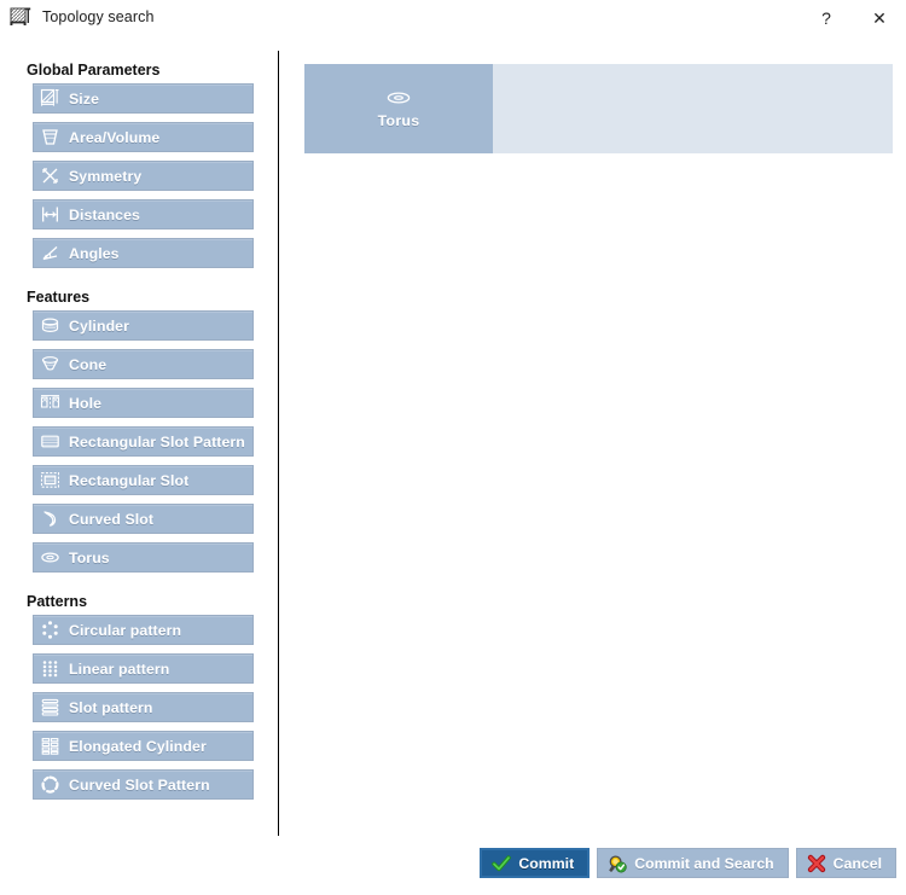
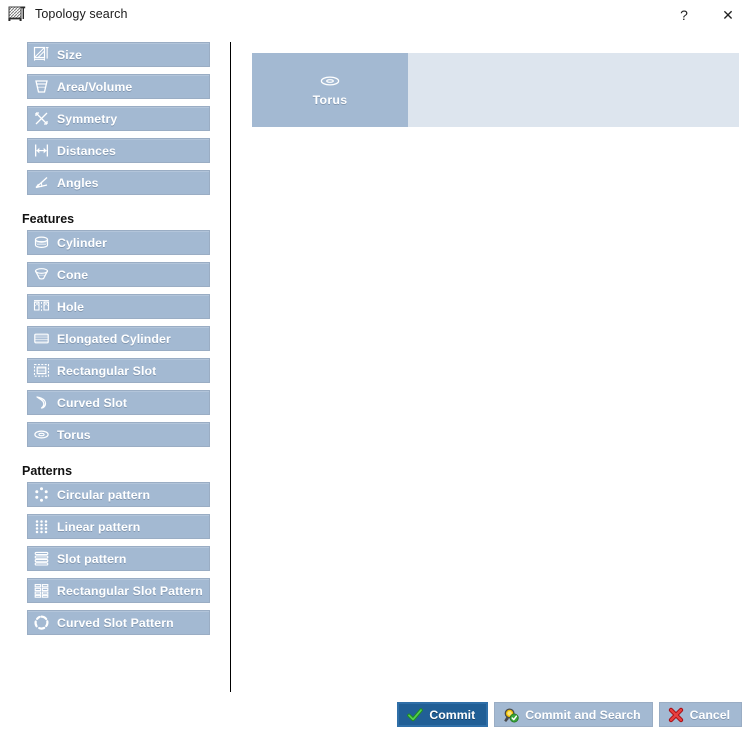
  Topology search
  ?
  ✕
- Global Parameters
  Size
  Area/Volume
  Symmetry
  Distances
  Angles
  Features
  Cylinder
  Cone
  Hole
- Rectangular Slot Pattern
+ Elongated Cylinder
  Rectangular Slot
  Curved Slot
  Torus
  Patterns
  Circular pattern
  Linear pattern
  Slot pattern
- Elongated Cylinder
+ Rectangular Slot Pattern
  Curved Slot Pattern
  Torus
  Commit
  Commit and Search
  Cancel
